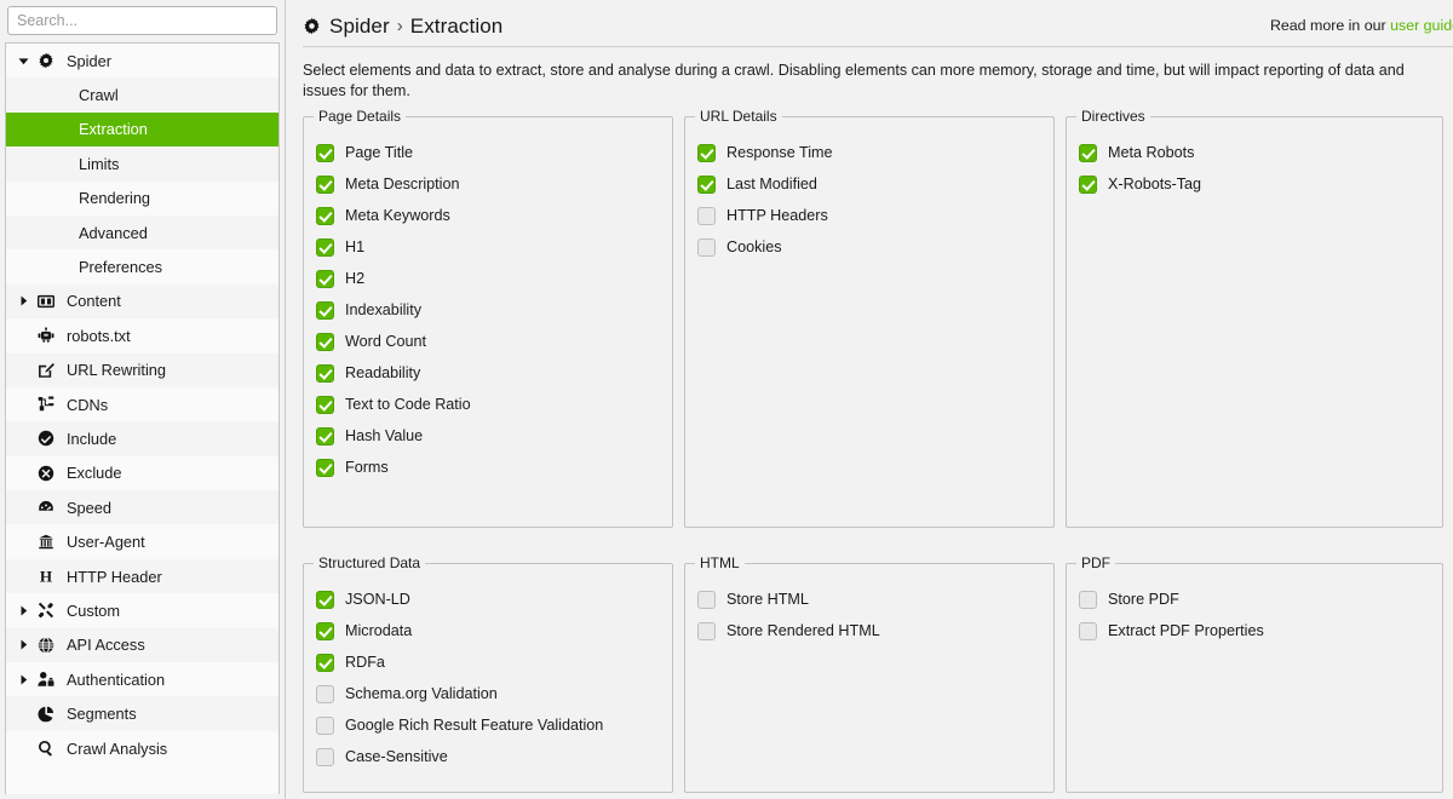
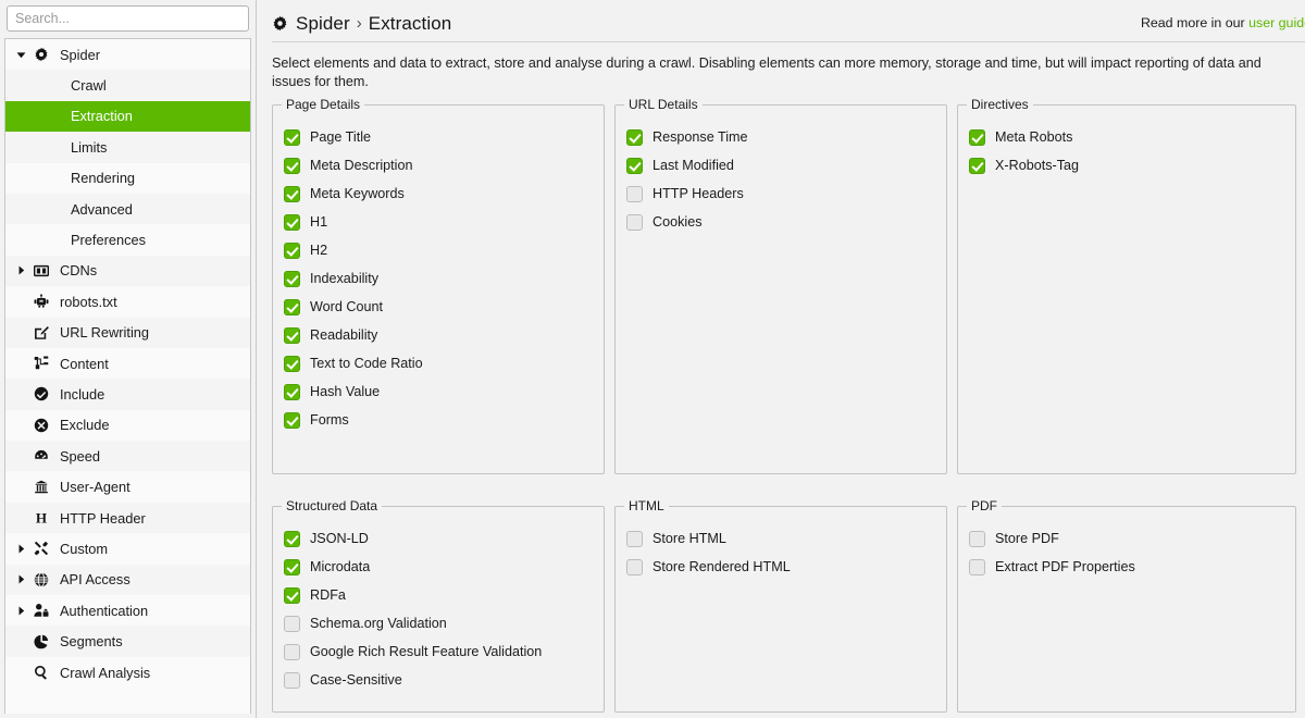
  Search...
  Spider
  Crawl
  Extraction
  Limits
  Rendering
  Advanced
  Preferences
- Content
+ CDNs
  robots.txt
  URL Rewriting
- CDNs
+ Content
  Include
  Exclude
  Speed
  User-Agent
  H
  HTTP Header
  Custom
  API Access
  Authentication
  Segments
  Crawl Analysis
  Spider
  ›
  Extraction
  Read more in our user guid
  Select elements and data to extract, store and analyse during a crawl. Disabling elements can more memory, storage and time, but will impact reporting of data and issues for them.
  Page Details
  Page Title
  Meta Description
  Meta Keywords
  H1
  H2
  Indexability
  Word Count
  Readability
  Text to Code Ratio
  Hash Value
  Forms
  URL Details
  Response Time
  Last Modified
  HTTP Headers
  Cookies
  Directives
  Meta Robots
  X-Robots-Tag
  Structured Data
  JSON-LD
  Microdata
  RDFa
  Schema.org Validation
  Google Rich Result Feature Validation
  Case-Sensitive
  HTML
  Store HTML
  Store Rendered HTML
  PDF
  Store PDF
  Extract PDF Properties
